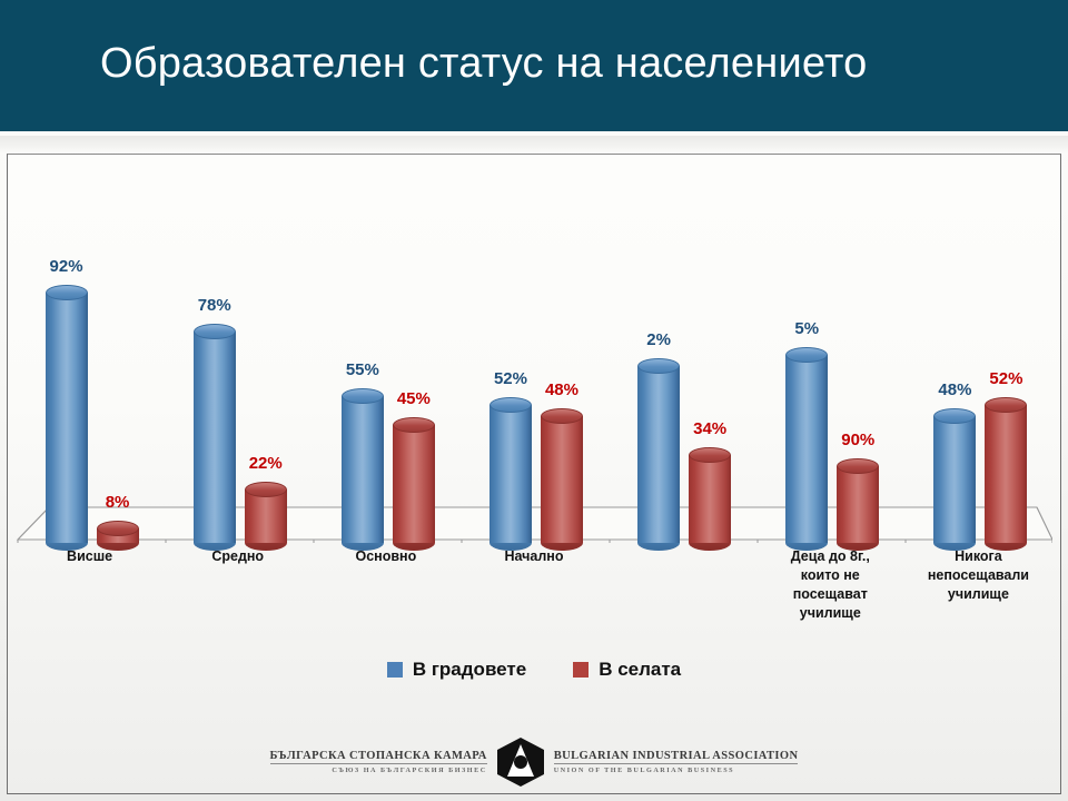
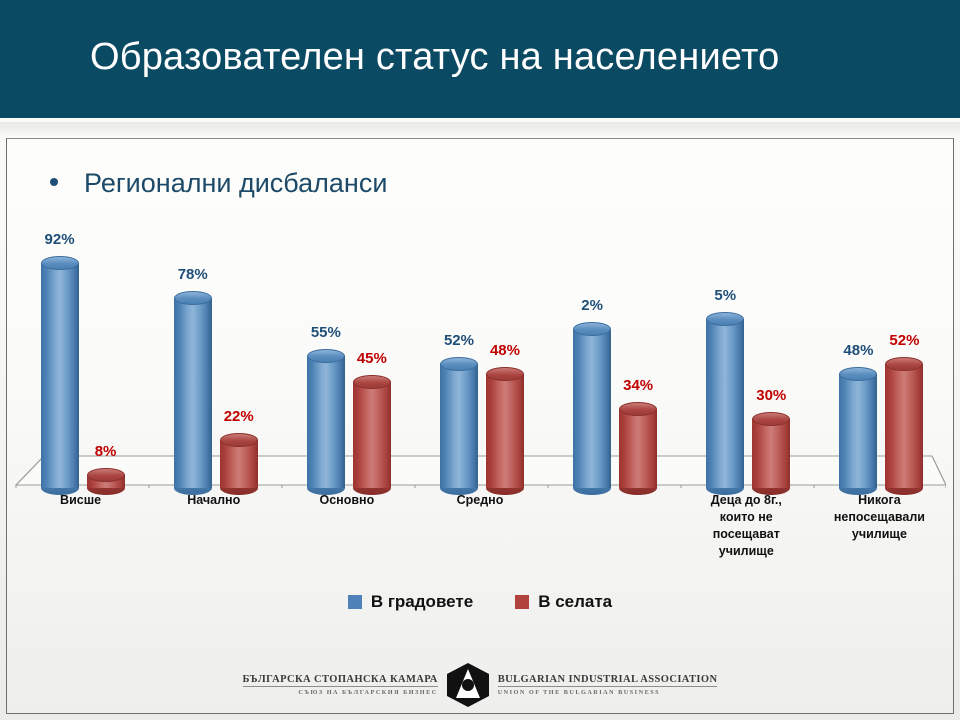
  Образователен статус на населението
+ Регионални дисбаланси
  92%
  8%
  78%
  22%
  55%
  45%
  52%
  48%
  2%
  34%
  5%
- 90%
+ 30%
  48%
  52%
  Висше
- Средно
+ Начално
  Основно
- Начално
+ Средно
  Деца до 8г.,
  които не
  посещават
  училище
  Никога
  непосещавали
  училище
  В градовете
  В селата
  БЪЛГАРСКА СТОПАНСКА КАМАРА
  BULGARIAN INDUSTRIAL ASSOCIATION
